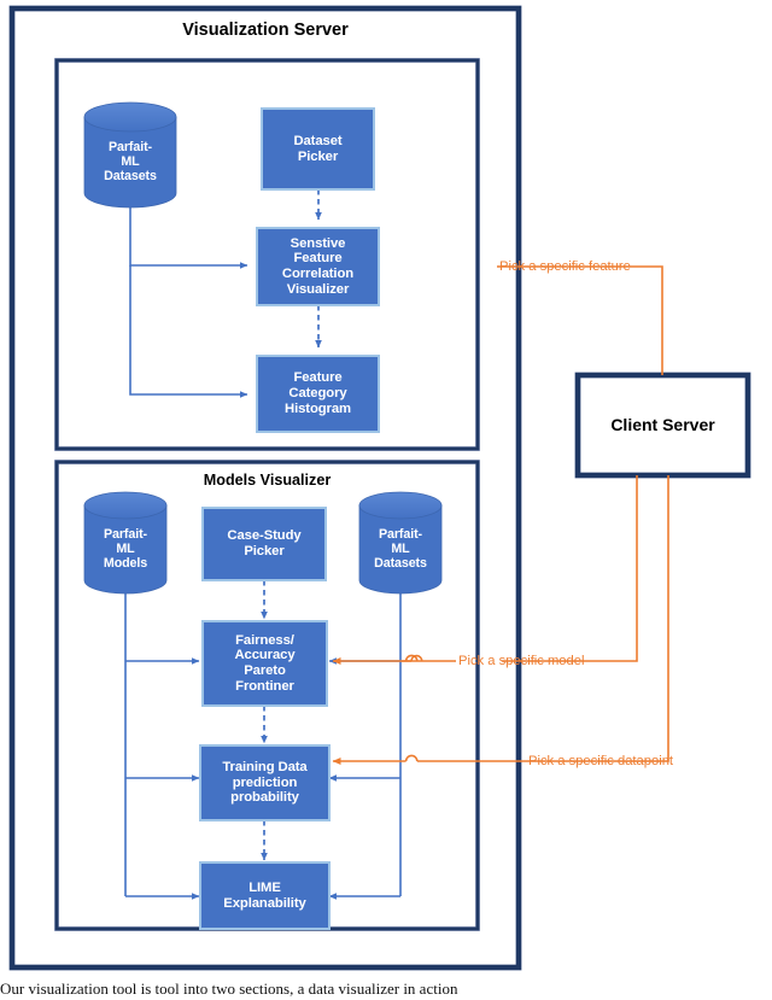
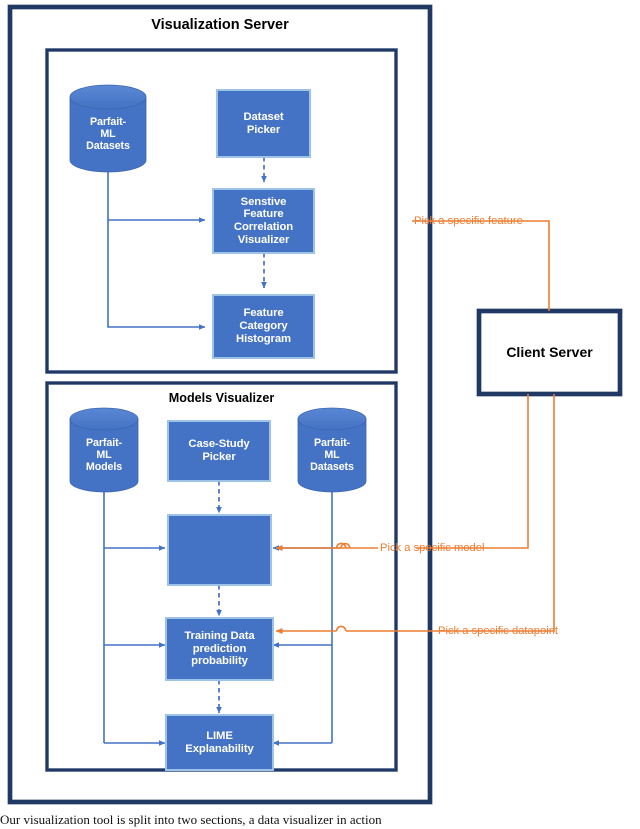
  Visualization Server
  Models Visualizer
  Client Server
  Parfait-
  ML
  Datasets
  Dataset
  Picker
  Senstive
  Feature
  Correlation
  Visualizer
  Feature
  Category
  Histogram
  Parfait-
  ML
  Models
  Parfait-
  ML
  Datasets
  Case-Study
  Picker
- Fairness/
- Accuracy
- Pareto
- Frontiner
  Training Data
  prediction
  probability
  LIME
  Explanability
  Pick a specific feature
  Pick a specific model
  Pick a specific datapoint
- Our visualization tool is tool into two sections, a data visualizer in action
+ Our visualization tool is split into two sections, a data visualizer in action
